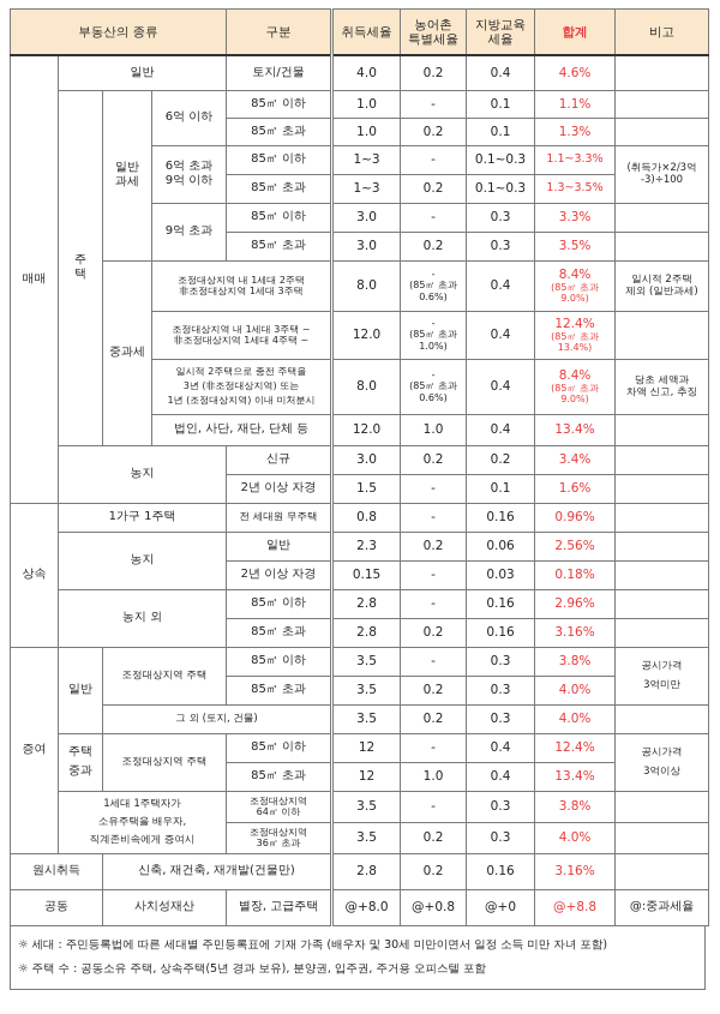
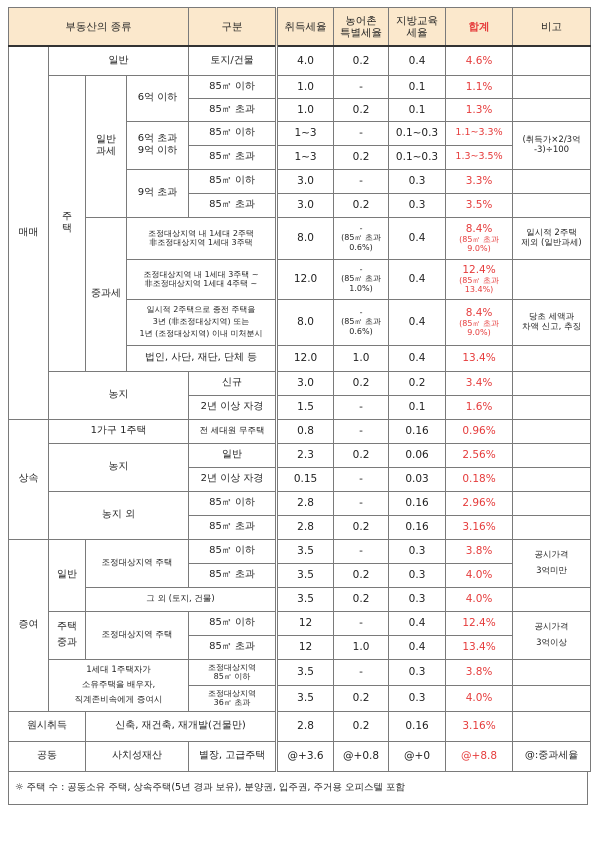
  부동산의 종류	구분	취득세율	농어촌 특별세율	지방교육 세율	합계	비고
  매매	일반	토지/건물	4.0	0.2	0.4	4.6%
  주 택	일반 과세	6억 이하	85㎡ 이하	1.0	-	0.1	1.1%
  85㎡ 초과	1.0	0.2	0.1	1.3%
  6억 초과 9억 이하	85㎡ 이하	1~3	-	0.1~0.3	1.1~3.3%	(취득가×2/3억 -3)÷100
  85㎡ 초과	1~3	0.2	0.1~0.3	1.3~3.5%
  9억 초과	85㎡ 이하	3.0	-	0.3	3.3%
  85㎡ 초과	3.0	0.2	0.3	3.5%
  중과세	조정대상지역 내 1세대 2주택 非조정대상지역 1세대 3주택	8.0	- (85㎡ 초과 0.6%)	0.4	8.4%(85㎡ 초과 9.0%)	일시적 2주택 제외 (일반과세)
  조정대상지역 내 1세대 3주택 ~ 非조정대상지역 1세대 4주택 ~	12.0	- (85㎡ 초과 1.0%)	0.4	12.4%(85㎡ 초과 13.4%)
  일시적 2주택으로 종전 주택을 3년 (非조정대상지역) 또는 1년 (조정대상지역) 이내 미처분시	8.0	- (85㎡ 초과 0.6%)	0.4	8.4%(85㎡ 초과 9.0%)	당초 세액과 차액 신고, 추징
  법인, 사단, 재단, 단체 등	12.0	1.0	0.4	13.4%
  농지	신규	3.0	0.2	0.2	3.4%
  2년 이상 자경	1.5	-	0.1	1.6%
  상속	1가구 1주택	전 세대원 무주택	0.8	-	0.16	0.96%
  농지	일반	2.3	0.2	0.06	2.56%
  2년 이상 자경	0.15	-	0.03	0.18%
  농지 외	85㎡ 이하	2.8	-	0.16	2.96%
  85㎡ 초과	2.8	0.2	0.16	3.16%
  증여	일반	조정대상지역 주택	85㎡ 이하	3.5	-	0.3	3.8%	공시가격 3억미만
  85㎡ 초과	3.5	0.2	0.3	4.0%
  그 외 (토지, 건물)	3.5	0.2	0.3	4.0%
  주택 중과	조정대상지역 주택	85㎡ 이하	12	-	0.4	12.4%	공시가격 3억이상
  85㎡ 초과	12	1.0	0.4	13.4%
- 1세대 1주택자가 소유주택을 배우자, 직계존비속에게 증여시	조정대상지역 64㎡ 이하	3.5	-	0.3	3.8%
+ 1세대 1주택자가 소유주택을 배우자, 직계존비속에게 증여시	조정대상지역 85㎡ 이하	3.5	-	0.3	3.8%
  조정대상지역 36㎡ 초과	3.5	0.2	0.3	4.0%
  원시취득	신축, 재건축, 재개발(건물만)	2.8	0.2	0.16	3.16%
- 공동	사치성재산	별장, 고급주택	@+8.0	@+0.8	@+0	@+8.8	@:중과세율
+ 공동	사치성재산	별장, 고급주택	@+3.6	@+0.8	@+0	@+8.8	@:중과세율
- ☼ 세대 : 주민등록법에 따른 세대별 주민등록표에 기재 가족 (배우자 및 30세 미만이면서 일정 소득 미만 자녀 포함)
  ☼ 주택 수 : 공동소유 주택, 상속주택(5년 경과 보유), 분양권, 입주권, 주거용 오피스텔 포함
